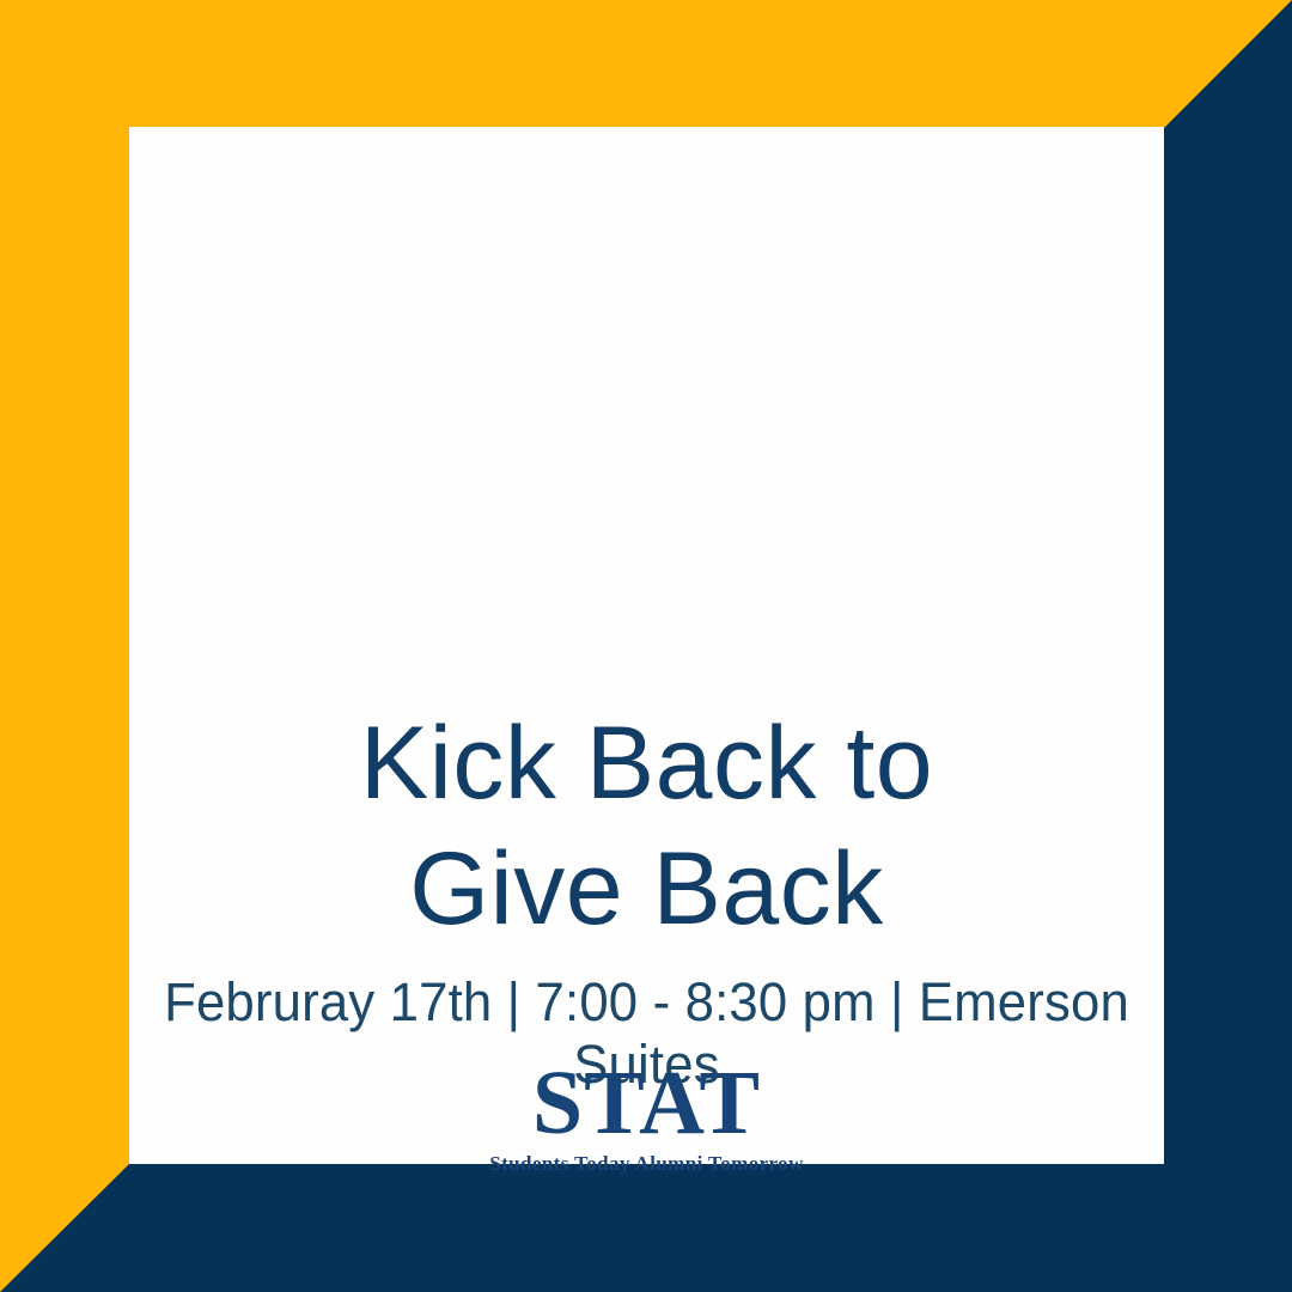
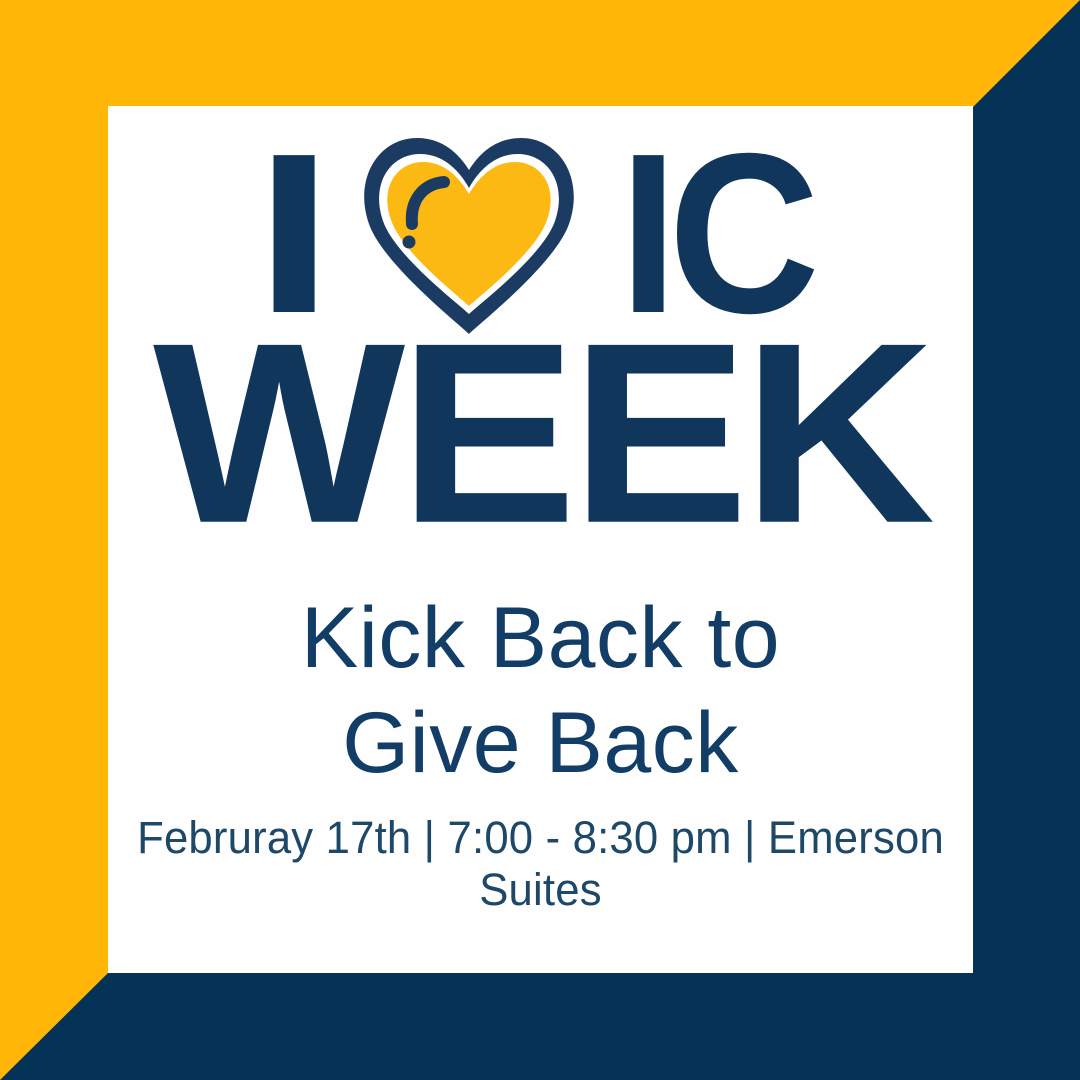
+ I
+ IC
+ WEEK
  Kick Back to
  Give Back
  Februray 17th | 7:00 - 8:30 pm | Emerson Suites
- STAT
- Students Today Alumni Tomorrow
